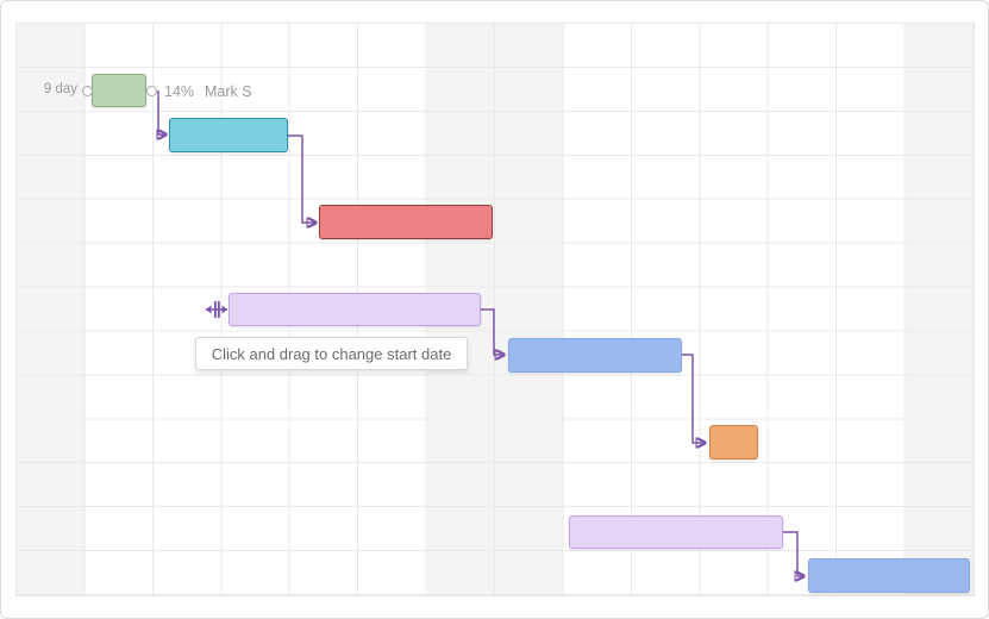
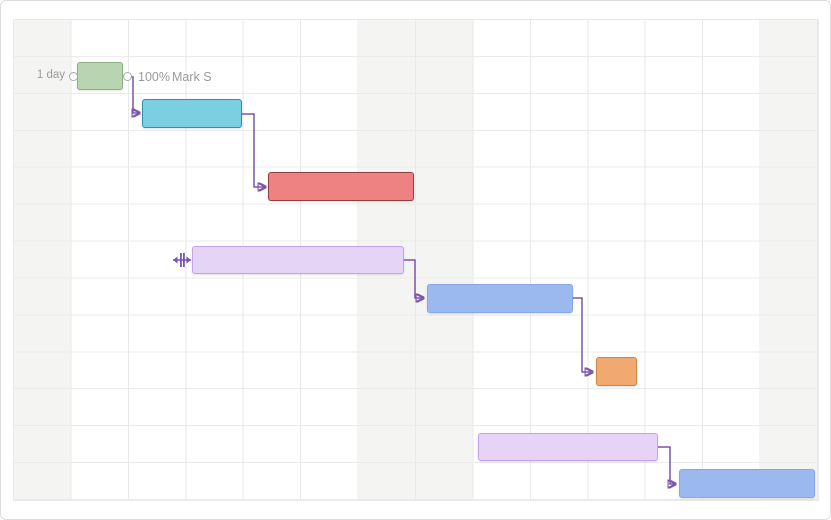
- 9 day
+ 1 day
- 14%
+ 100%
  Mark S
- Click and drag to change start date
